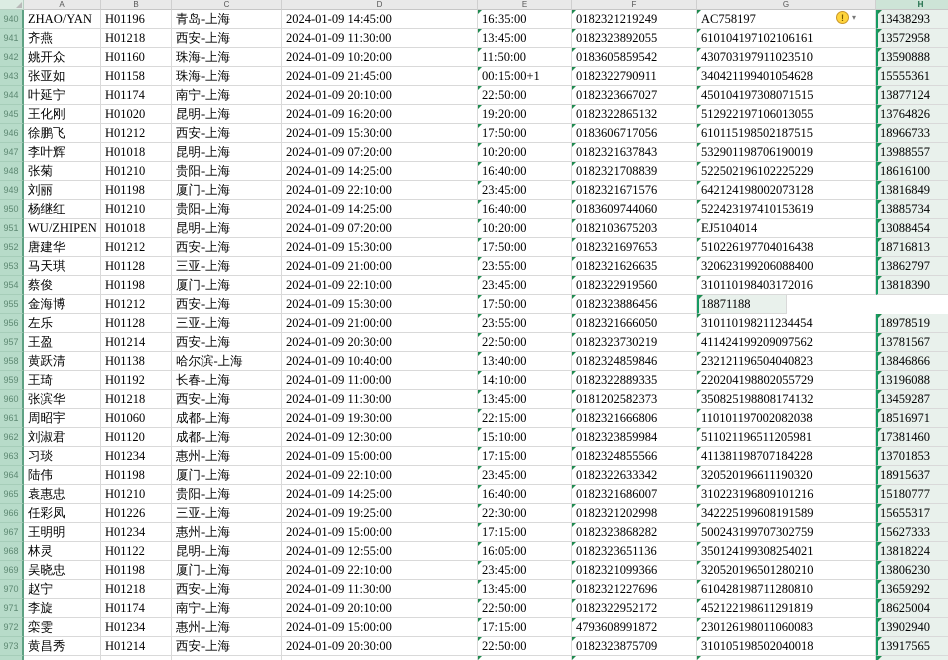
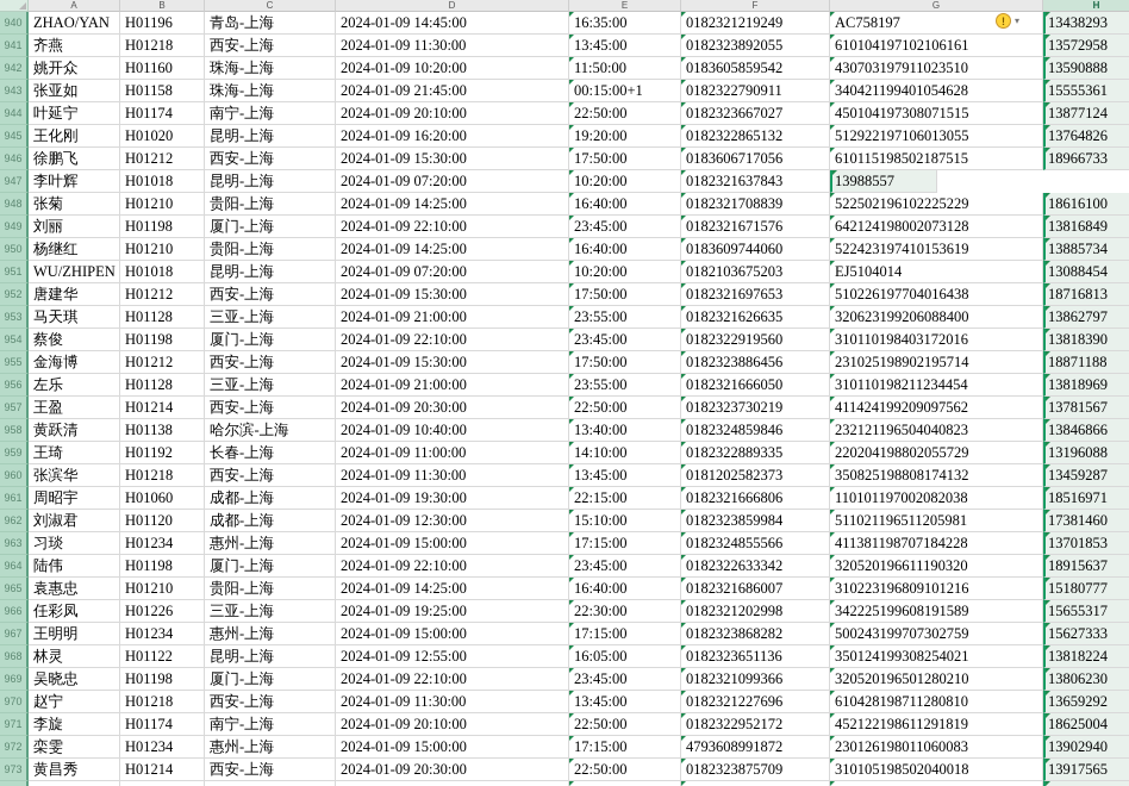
  A
  B
  C
  D
  E
  F
  G
  H
  940
  ZHAO/YAN
  H01196
  青岛-上海
  2024-01-09 14:45:00
  16:35:00
  0182321219249
  AC758197
  13438293
  941
  齐燕
  H01218
  西安-上海
  2024-01-09 11:30:00
  13:45:00
  0182323892055
  610104197102106161
  13572958
  942
  姚开众
  H01160
  珠海-上海
  2024-01-09 10:20:00
  11:50:00
  0183605859542
  430703197911023510
  13590888
  943
  张亚如
  H01158
  珠海-上海
  2024-01-09 21:45:00
  00:15:00+1
  0182322790911
  340421199401054628
  15555361
  944
  叶延宁
  H01174
  南宁-上海
  2024-01-09 20:10:00
  22:50:00
  0182323667027
  450104197308071515
  13877124
  945
  王化刚
  H01020
  昆明-上海
  2024-01-09 16:20:00
  19:20:00
  0182322865132
  512922197106013055
  13764826
  946
  徐鹏飞
  H01212
  西安-上海
  2024-01-09 15:30:00
  17:50:00
  0183606717056
  610115198502187515
  18966733
  947
  李叶辉
  H01018
  昆明-上海
  2024-01-09 07:20:00
  10:20:00
  0182321637843
- 532901198706190019
  13988557
  948
  张菊
  H01210
  贵阳-上海
  2024-01-09 14:25:00
  16:40:00
  0182321708839
  522502196102225229
  18616100
  949
  刘丽
  H01198
  厦门-上海
  2024-01-09 22:10:00
  23:45:00
  0182321671576
  642124198002073128
  13816849
  950
  杨继红
  H01210
  贵阳-上海
  2024-01-09 14:25:00
  16:40:00
  0183609744060
  522423197410153619
  13885734
  951
  WU/ZHIPEN
  H01018
  昆明-上海
  2024-01-09 07:20:00
  10:20:00
  0182103675203
  EJ5104014
  13088454
  952
  唐建华
  H01212
  西安-上海
  2024-01-09 15:30:00
  17:50:00
  0182321697653
  510226197704016438
  18716813
  953
  马天琪
  H01128
  三亚-上海
  2024-01-09 21:00:00
  23:55:00
  0182321626635
  320623199206088400
  13862797
  954
  蔡俊
  H01198
  厦门-上海
  2024-01-09 22:10:00
  23:45:00
  0182322919560
  310110198403172016
  13818390
  955
  金海博
  H01212
  西安-上海
  2024-01-09 15:30:00
  17:50:00
  0182323886456
+ 231025198902195714
  18871188
  956
  左乐
  H01128
  三亚-上海
  2024-01-09 21:00:00
  23:55:00
  0182321666050
  310110198211234454
- 18978519
+ 13818969
  957
  王盈
  H01214
  西安-上海
  2024-01-09 20:30:00
  22:50:00
  0182323730219
  411424199209097562
  13781567
  958
  黄跃清
  H01138
  哈尔滨-上海
  2024-01-09 10:40:00
  13:40:00
  0182324859846
  232121196504040823
  13846866
  959
  王琦
  H01192
  长春-上海
  2024-01-09 11:00:00
  14:10:00
  0182322889335
  220204198802055729
  13196088
  960
  张滨华
  H01218
  西安-上海
  2024-01-09 11:30:00
  13:45:00
  0181202582373
  350825198808174132
  13459287
  961
  周昭宇
  H01060
  成都-上海
  2024-01-09 19:30:00
  22:15:00
  0182321666806
  110101197002082038
  18516971
  962
  刘淑君
  H01120
  成都-上海
  2024-01-09 12:30:00
  15:10:00
  0182323859984
  511021196511205981
  17381460
  963
  习琰
  H01234
  惠州-上海
  2024-01-09 15:00:00
  17:15:00
  0182324855566
  411381198707184228
  13701853
  964
  陆伟
  H01198
  厦门-上海
  2024-01-09 22:10:00
  23:45:00
  0182322633342
  320520196611190320
  18915637
  965
  袁惠忠
  H01210
  贵阳-上海
  2024-01-09 14:25:00
  16:40:00
  0182321686007
  310223196809101216
  15180777
  966
  任彩凤
  H01226
  三亚-上海
  2024-01-09 19:25:00
  22:30:00
  0182321202998
  342225199608191589
  15655317
  967
  王明明
  H01234
  惠州-上海
  2024-01-09 15:00:00
  17:15:00
  0182323868282
  500243199707302759
  15627333
  968
  林灵
  H01122
  昆明-上海
  2024-01-09 12:55:00
  16:05:00
  0182323651136
  350124199308254021
  13818224
  969
  吴晓忠
  H01198
  厦门-上海
  2024-01-09 22:10:00
  23:45:00
  0182321099366
  320520196501280210
  13806230
  970
  赵宁
  H01218
  西安-上海
  2024-01-09 11:30:00
  13:45:00
  0182321227696
  610428198711280810
  13659292
  971
  李旋
  H01174
  南宁-上海
  2024-01-09 20:10:00
  22:50:00
  0182322952172
  452122198611291819
  18625004
  972
  栾雯
  H01234
  惠州-上海
  2024-01-09 15:00:00
  17:15:00
  4793608991872
  230126198011060083
  13902940
  973
  黄昌秀
  H01214
  西安-上海
  2024-01-09 20:30:00
  22:50:00
  0182323875709
  310105198502040018
  13917565
  !
  ▾
